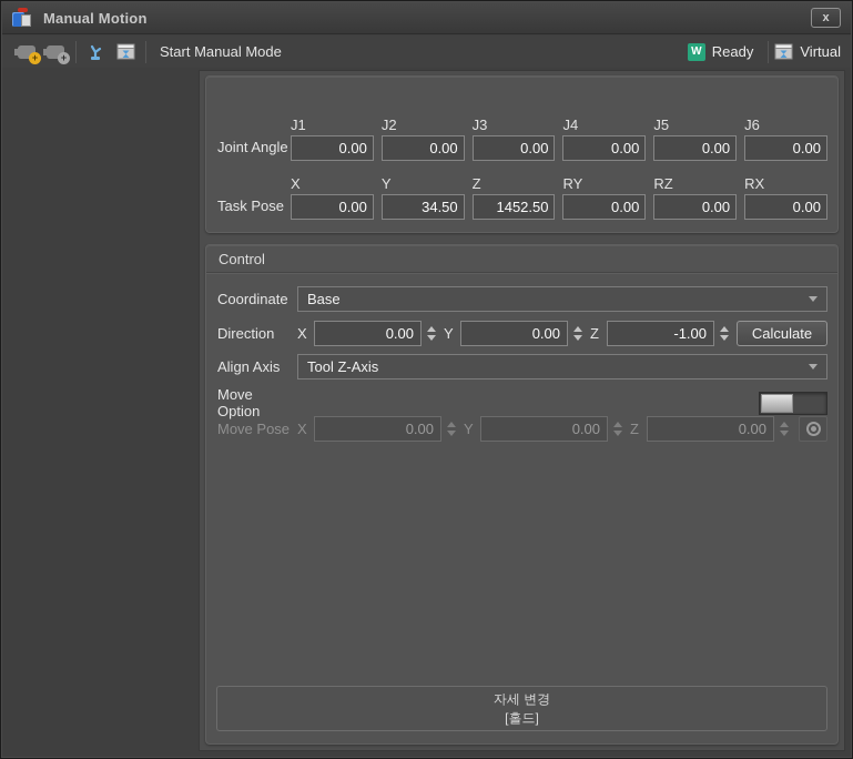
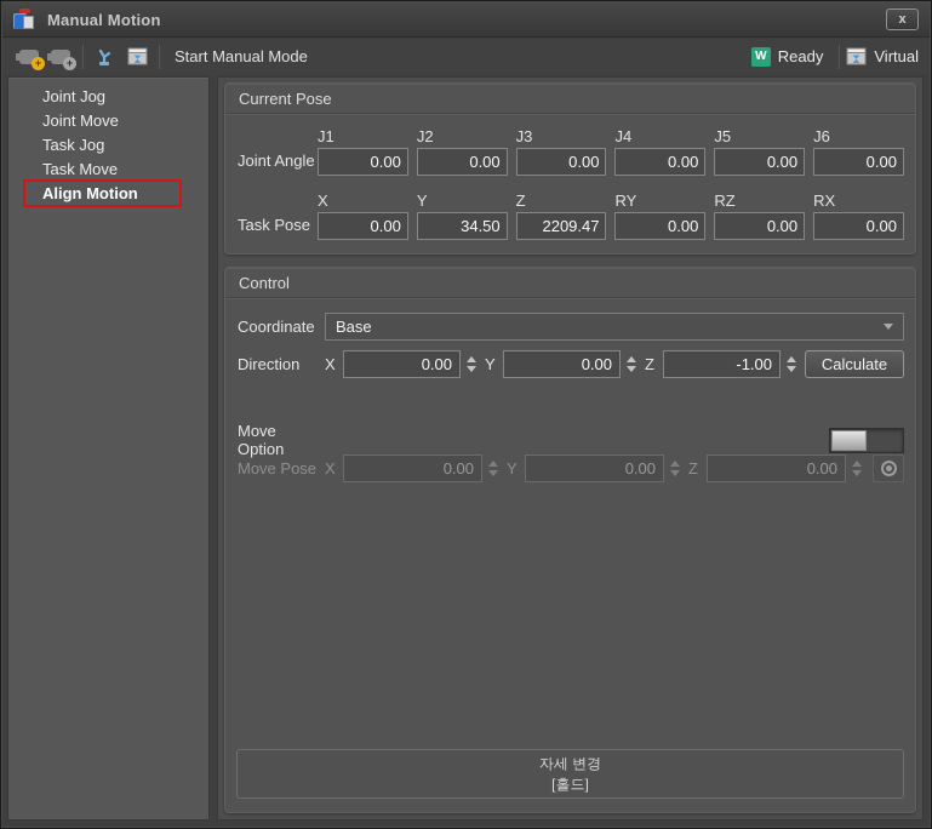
  Manual Motion
  x
  +
  +
  Start Manual Mode
  W
  Ready
  Virtual
+ Joint Jog
+ Joint Move
+ Task Jog
+ Task Move
+ Align Motion
+ Current Pose
  Joint Angle
  J1
  0.00
  J2
  0.00
  J3
  0.00
  J4
  0.00
  J5
  0.00
  J6
  0.00
  Task Pose
  X
  0.00
  Y
  34.50
  Z
- 1452.50
+ 2209.47
  RY
  0.00
  RZ
  0.00
  RX
  0.00
  Control
  Coordinate
  Base
  Direction
  X
  0.00
  Y
  0.00
  Z
  -1.00
  Calculate
- Align Axis
- Tool Z-Axis
  Move Option
  Move Pose
  X
  0.00
  Y
  0.00
  Z
  0.00
  자세 변경
  [홀드]
